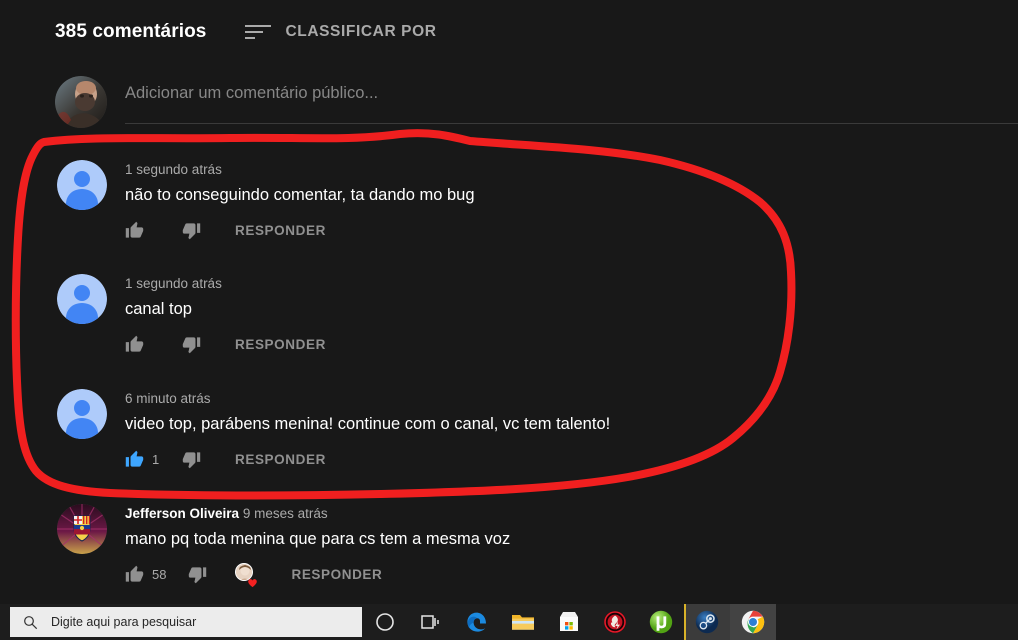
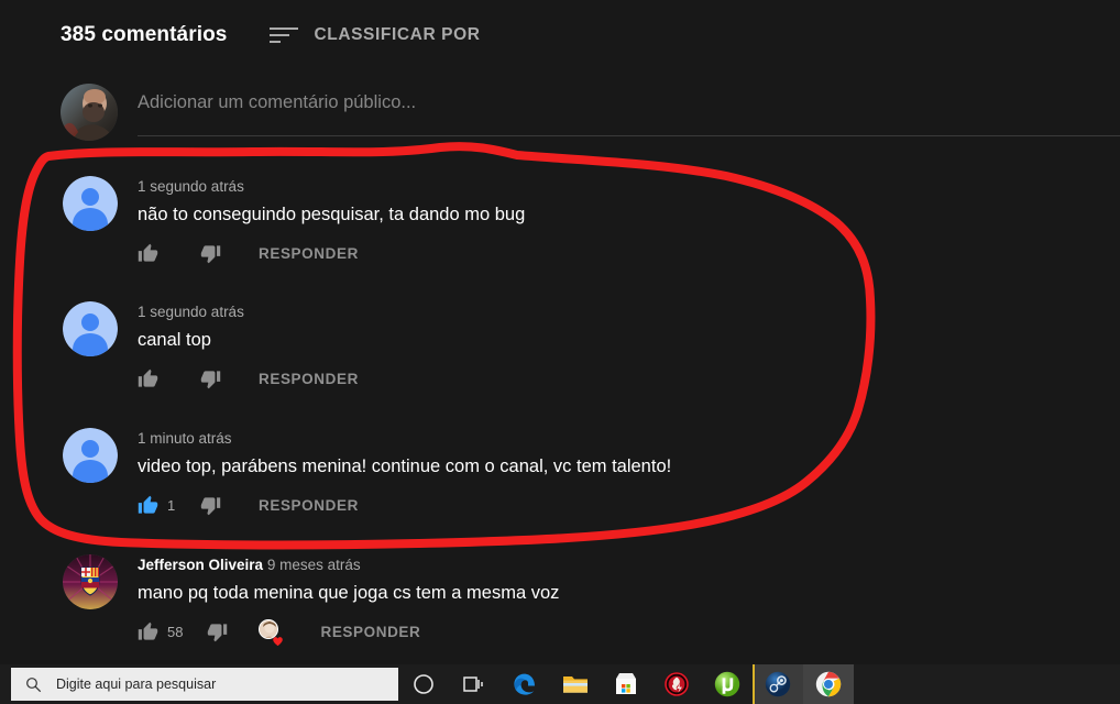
  385 comentários
  CLASSIFICAR POR
  Adicionar um comentário público...
  1 segundo atrás
- não to conseguindo comentar, ta dando mo bug
+ não to conseguindo pesquisar, ta dando mo bug
  RESPONDER
  1 segundo atrás
  canal top
  RESPONDER
- 6 minuto atrás
+ 1 minuto atrás
  video top, parábens menina! continue com o canal, vc tem talento!
  1
  RESPONDER
  Jefferson Oliveira 9 meses atrás
- mano pq toda menina que para cs tem a mesma voz
+ mano pq toda menina que joga cs tem a mesma voz
  58
  RESPONDER
  Digite aqui para pesquisar
